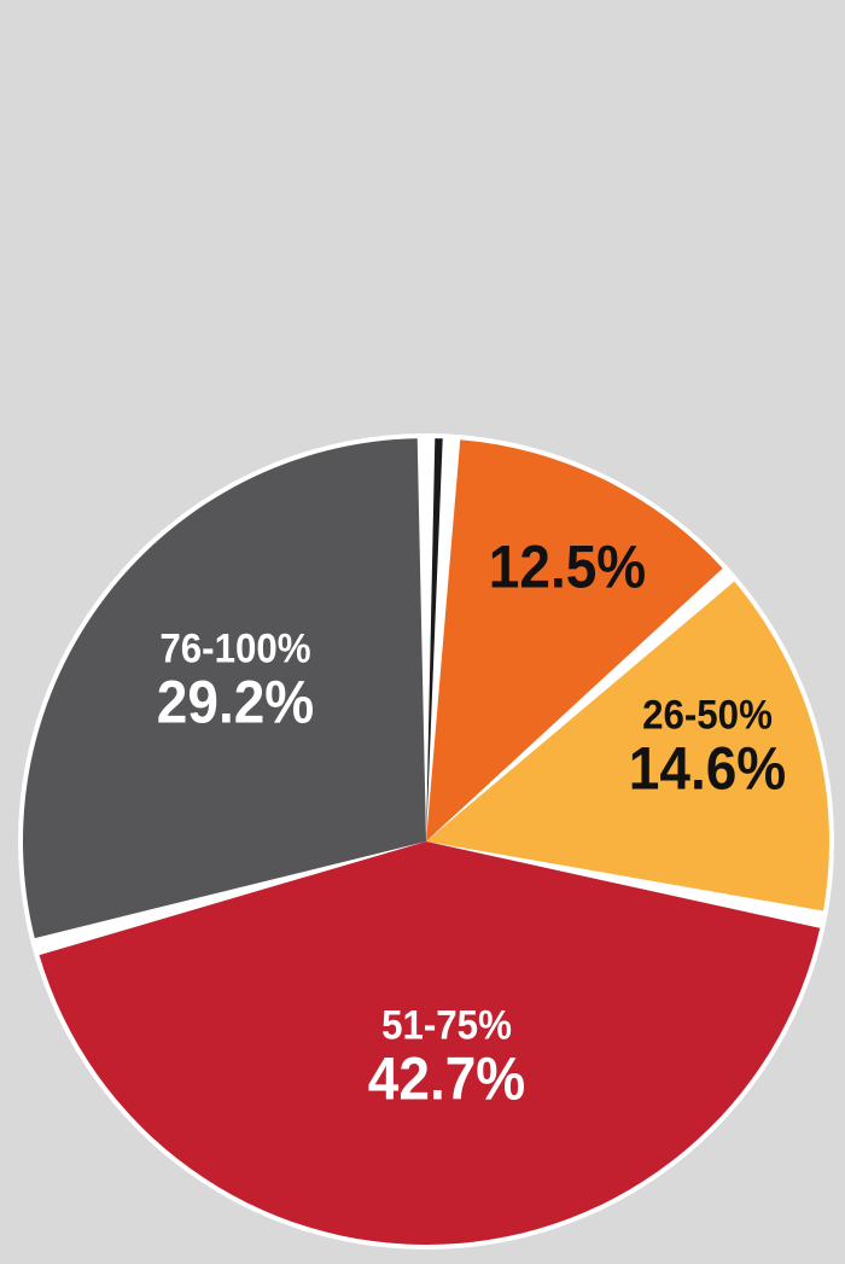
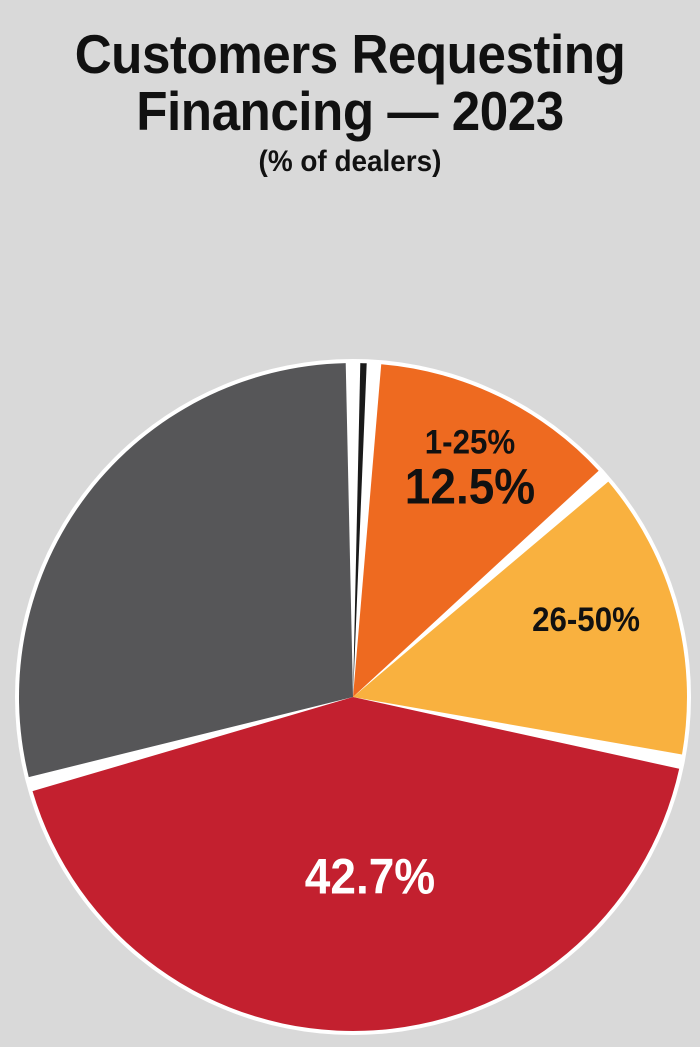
+ Customers Requesting
+ Financing — 2023
+ (% of dealers)
+ 1-25%
  12.5%
  26-50%
- 14.6%
- 51-75%
  42.7%
- 76-100%
- 29.2%
